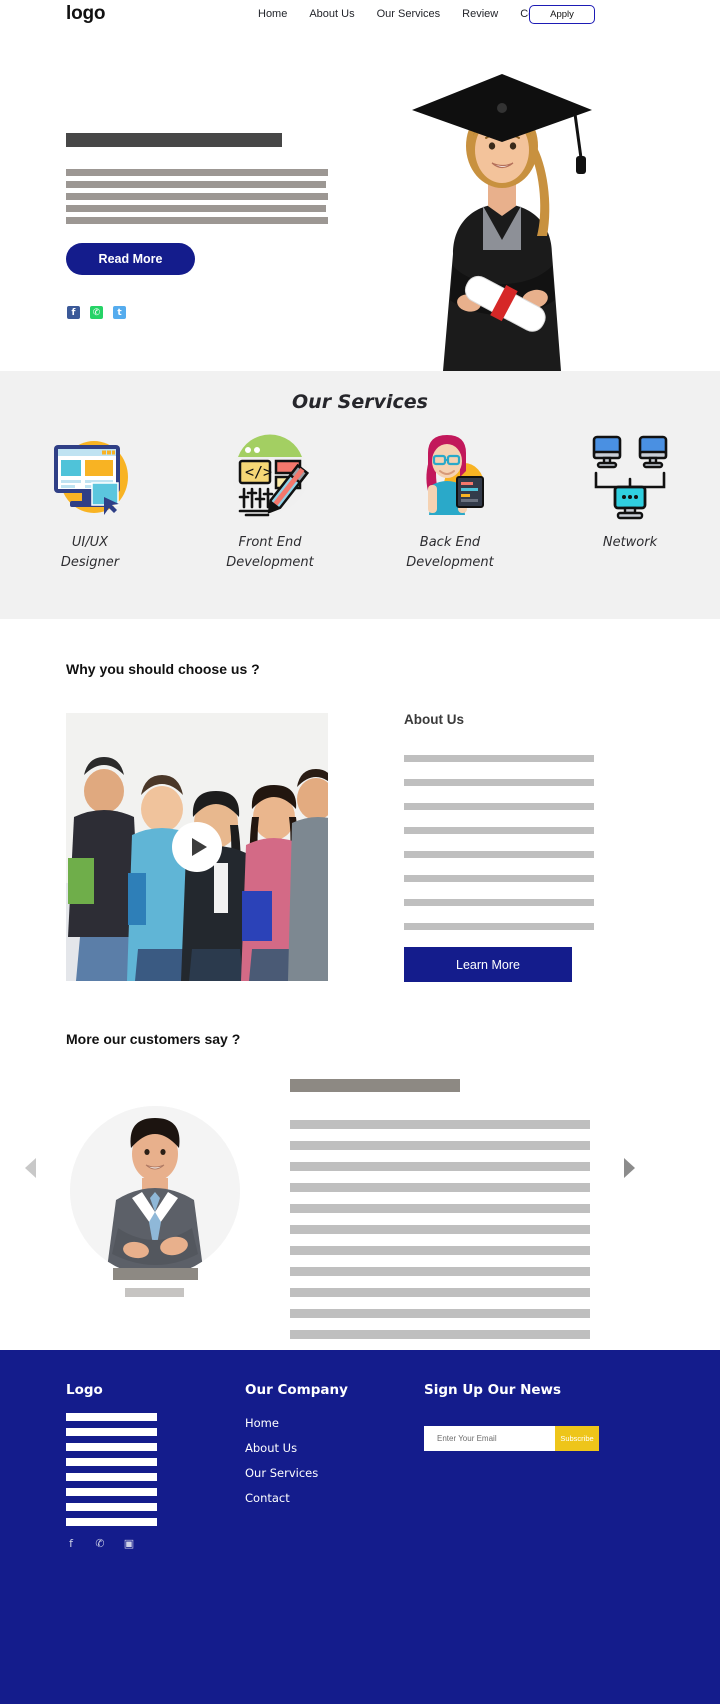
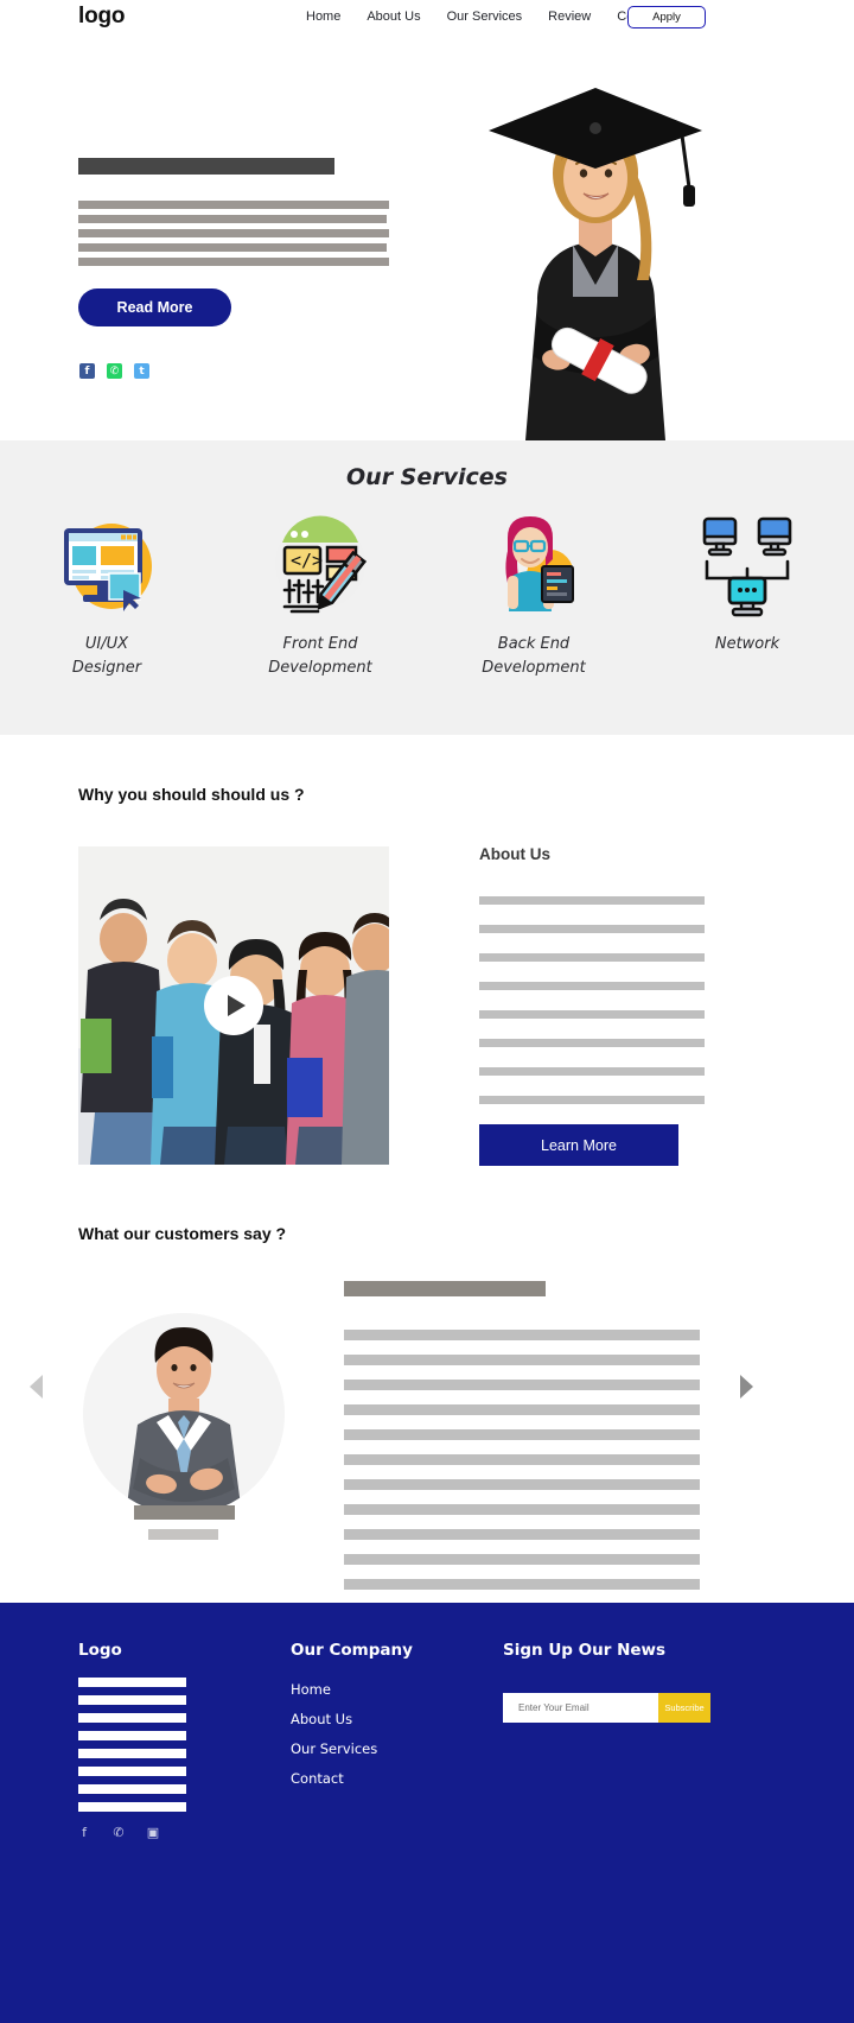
  logo
  Home
  About Us
  Our Services
  Review
  Apply
  Read More
  f
  ✆
  t
  Our Services
  UI/UX
  Designer
  </>
  Front End
  Development
  Back End
  Development
  Network
- Why you should choose us ?
+ Why you should should us ?
  About Us
  Learn More
- More our customers say ?
+ What our customers say ?
  Logo
  Our Company
  Home
  About Us
  Our Services
  Contact
  Sign Up Our News
  Enter Your Email
  Subscribe
  f
  ✆
  ▣
